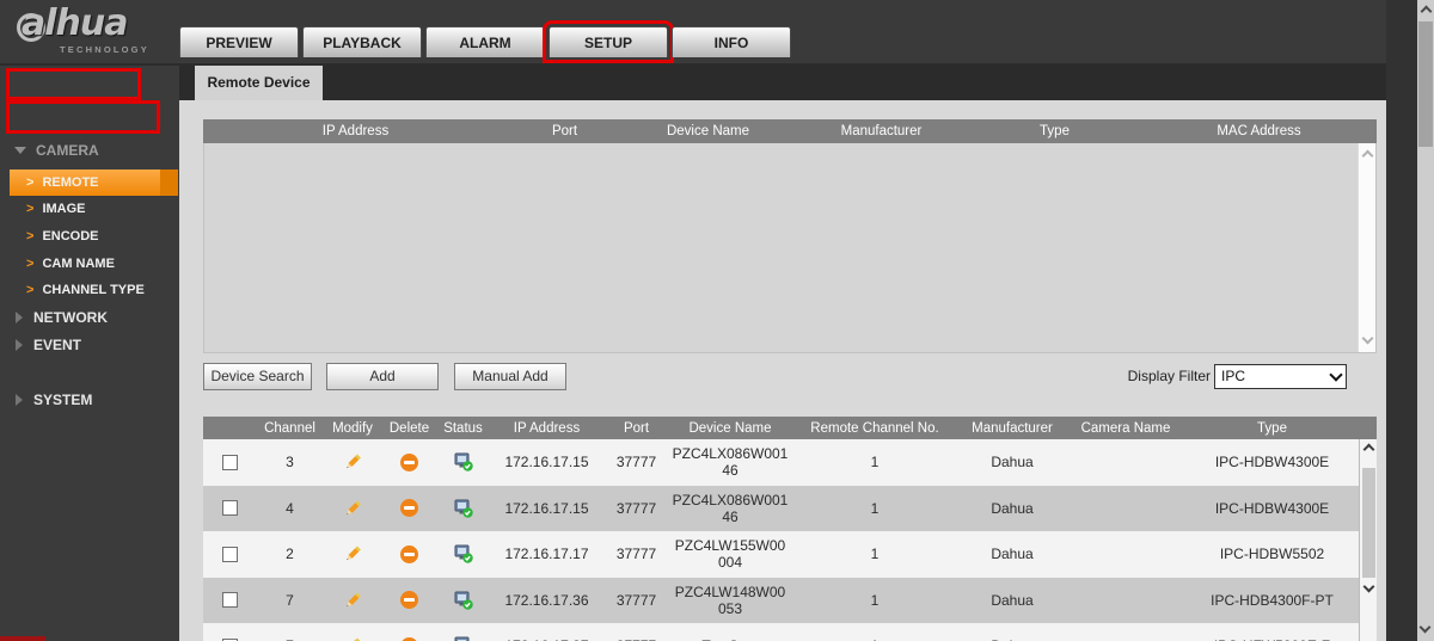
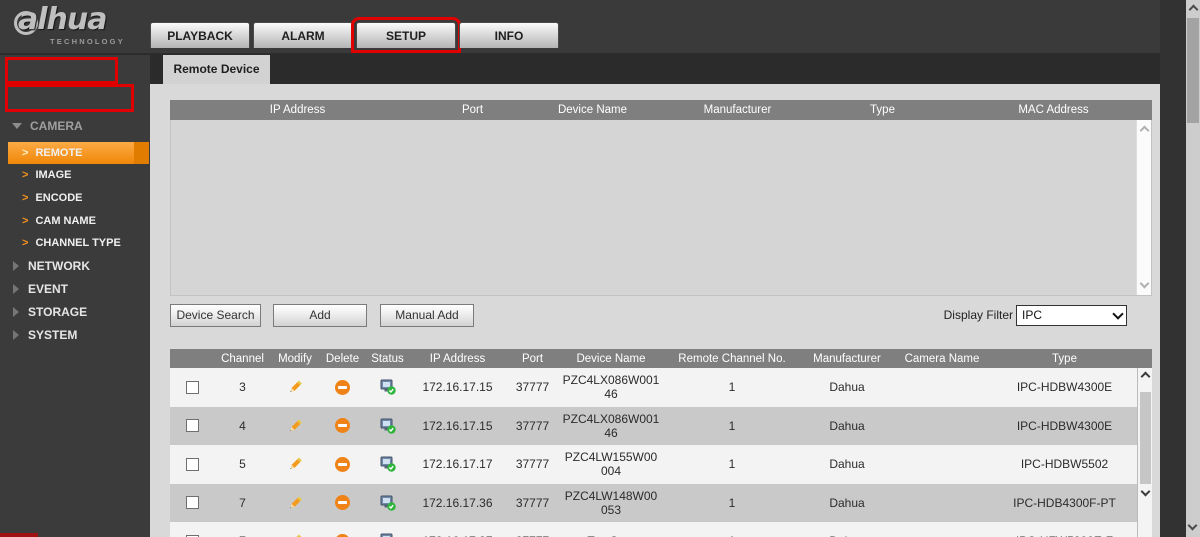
  alhua
  TECHNOLOGY
- PREVIEW
  PLAYBACK
  ALARM
  SETUP
  INFO
  CAMERA
  >
  REMOTE
  >
  IMAGE
  >
  ENCODE
  >
  CAM NAME
  >
  CHANNEL TYPE
  NETWORK
  EVENT
+ STORAGE
  SYSTEM
  Remote Device
  IP Address
  Port
  Device Name
  Manufacturer
  Type
  MAC Address
  Device Search
  Add
  Manual Add
  Display Filter
  IPC
  Channel
  Modify
  Delete
  Status
  IP Address
  Port
  Device Name
  Remote Channel No.
  Manufacturer
  Camera Name
  Type
  3
  172.16.17.15
  37777
  PZC4LX086W00146
  1
  Dahua
  IPC-HDBW4300E
  4
  172.16.17.15
  37777
  PZC4LX086W00146
  1
  Dahua
  IPC-HDBW4300E
- 2
+ 5
  172.16.17.17
  37777
  PZC4LW155W00004
  1
  Dahua
  IPC-HDBW5502
  7
  172.16.17.36
  37777
  PZC4LW148W00053
  1
  Dahua
  IPC-HDB4300F-PT
